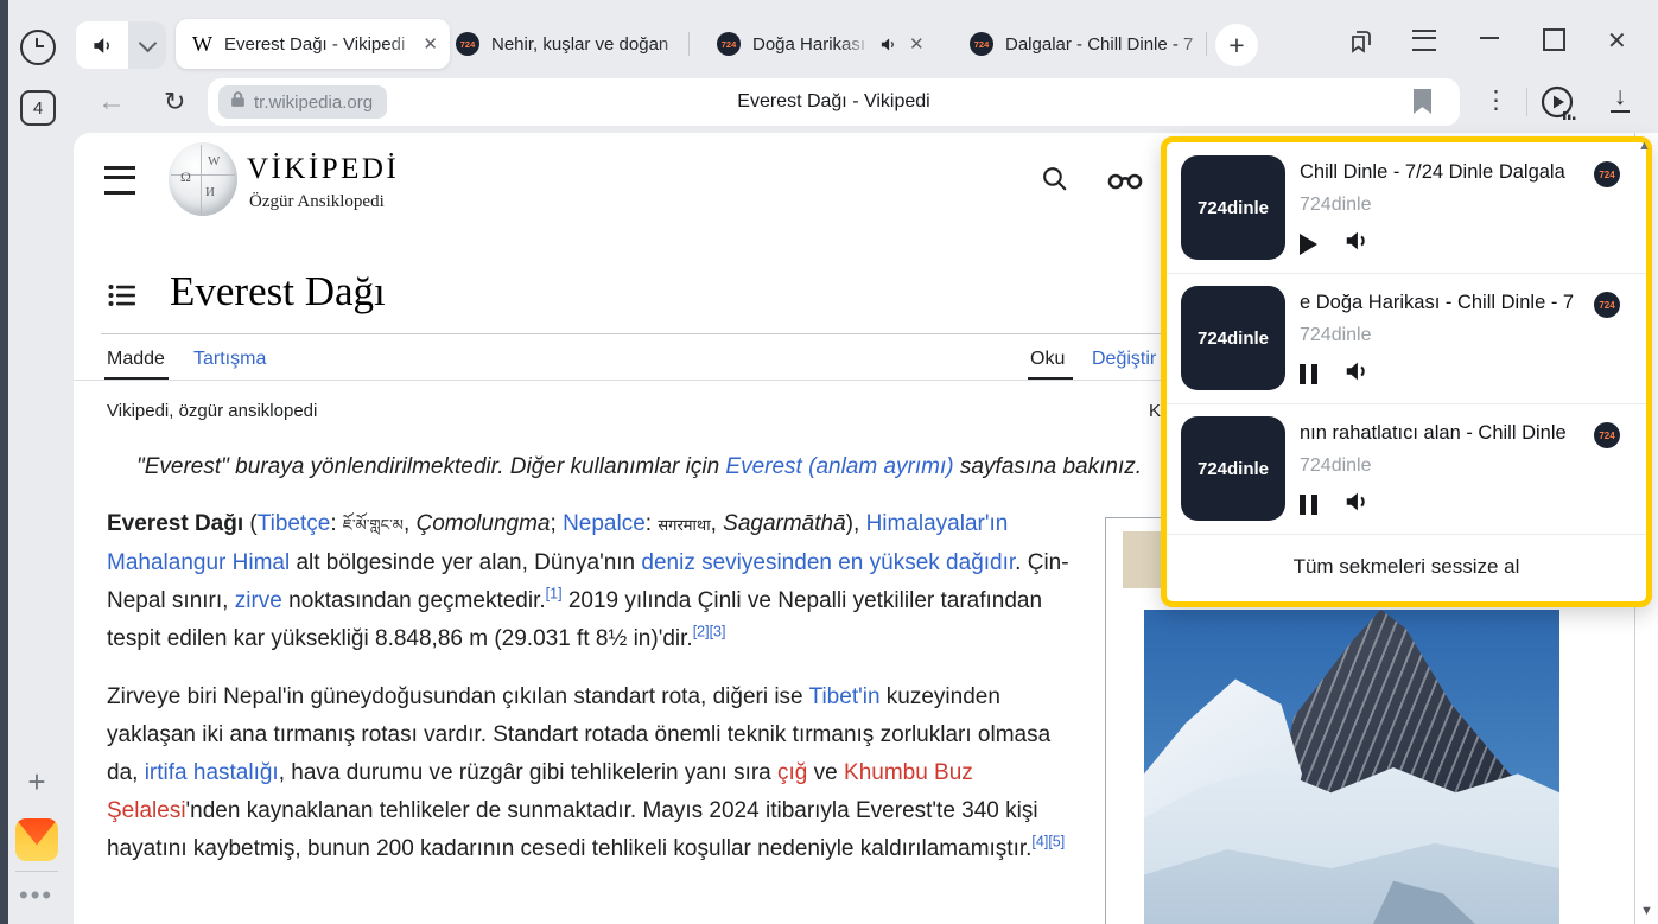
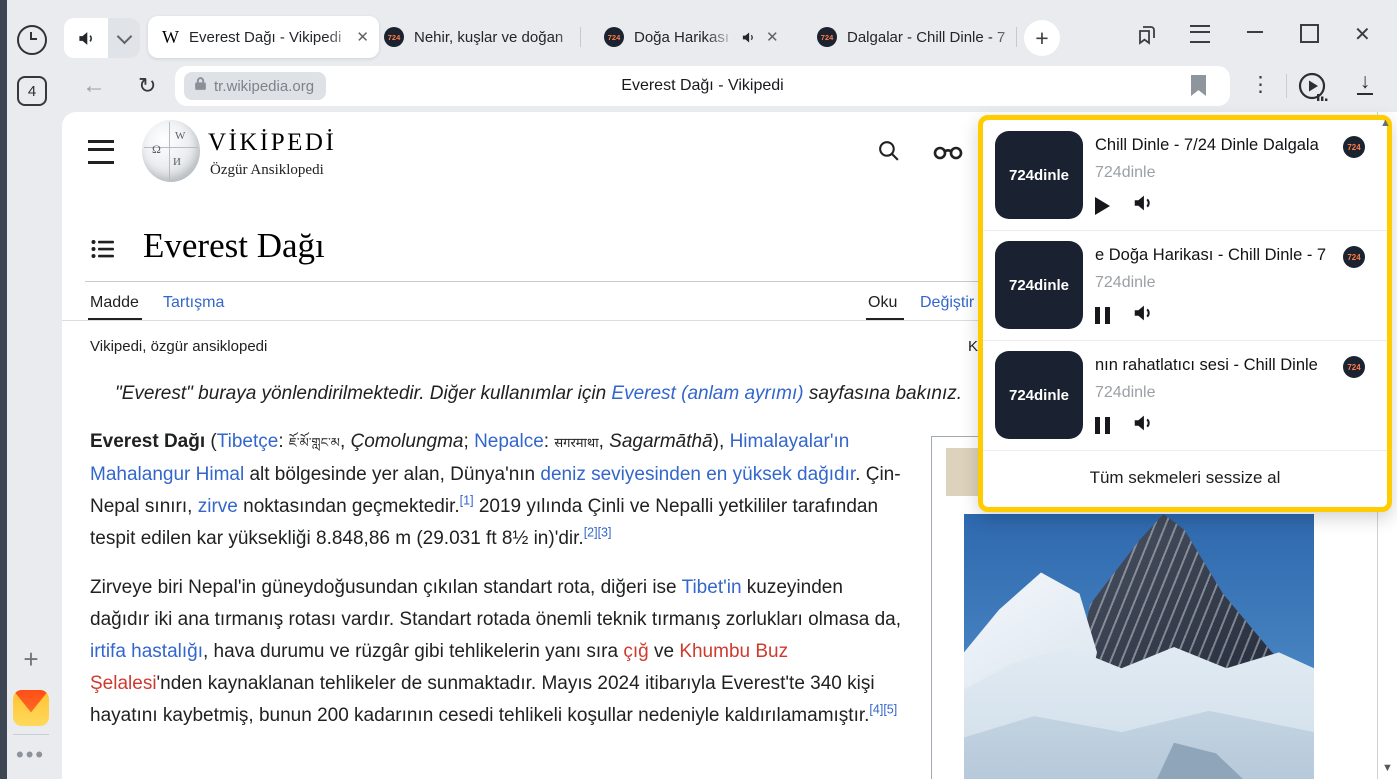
  W
  Everest Dağı - Vikip
  ✕
  724
  Nehir, kuşlar ve doğa
  724
  ✕
  724
  Dalgalar - Chill Dinle -
  +
  ✕
  4
  ←
  ↻
  tr.wikipedia.org
  Everest Dağı - Vikipedi
  ⋮
  ↓
  +
  •••
  Ω
  W
  И
  VİKİPEDİ
  Özgür Ansiklopedi
  Everest Dağı
  Madde
  Tartışma
  Oku
  Değiştir
  Vikipedi, özgür ansiklopedi
  "Everest" buraya yönlendirilmektedir. Diğer kullanımlar için Everest (anlam ayrımı) sayfasına bakınız.
  Everest Dağı (Tibetçe: ཇོ་མོ་གླང་མ, Çomolungma; Nepalce: सगरमाथा, Sagarmāthā), Himalayalar'ın Mahalangur Himal alt bölgesinde yer alan, Dünya'nın deniz seviyesinden en yüksek dağıdır. Çin-Nepal sınırı, zirve noktasından geçmektedir.[1] 2019 yılında Çinli ve Nepalli yetkililer tarafından tespit edilen kar yüksekliği 8.848,86 m (29.031 ft 8½ in)'dir.[2][3]
- Zirveye biri Nepal'in güneydoğusundan çıkılan standart rota, diğeri ise Tibet'in kuzeyinden yaklaşan iki ana tırmanış rotası vardır. Standart rotada önemli teknik tırmanış zorlukları olmasa da, irtifa hastalığı, hava durumu ve rüzgâr gibi tehlikelerin yanı sıra çığ ve Khumbu Buz Şelalesi'nden kaynaklanan tehlikeler de sunmaktadır. Mayıs 2024 itibarıyla Everest'te 340 kişi hayatını kaybetmiş, bunun 200 kadarının cesedi tehlikeli koşullar nedeniyle kaldırılamamıştır.[4][5]
+ Zirveye biri Nepal'in güneydoğusundan çıkılan standart rota, diğeri ise Tibet'in kuzeyinden dağıdır iki ana tırmanış rotası vardır. Standart rotada önemli teknik tırmanış zorlukları olmasa da, irtifa hastalığı, hava durumu ve rüzgâr gibi tehlikelerin yanı sıra çığ ve Khumbu Buz Şelalesi'nden kaynaklanan tehlikeler de sunmaktadır. Mayıs 2024 itibarıyla Everest'te 340 kişi hayatını kaybetmiş, bunun 200 kadarının cesedi tehlikeli koşullar nedeniyle kaldırılamamıştır.[4][5]
  ▼
  724dinle
  Chill Dinle - 7/24 Dinle Dalgala
  724
  724dinle
  724dinle
  e Doğa Harikası - Chill Dinle - 7
  724
  724dinle
  724dinle
- nın rahatlatıcı alan - Chill Dinle
+ nın rahatlatıcı sesi - Chill Dinle
  724
  724dinle
  Tüm sekmeleri sessize al
  ▲
